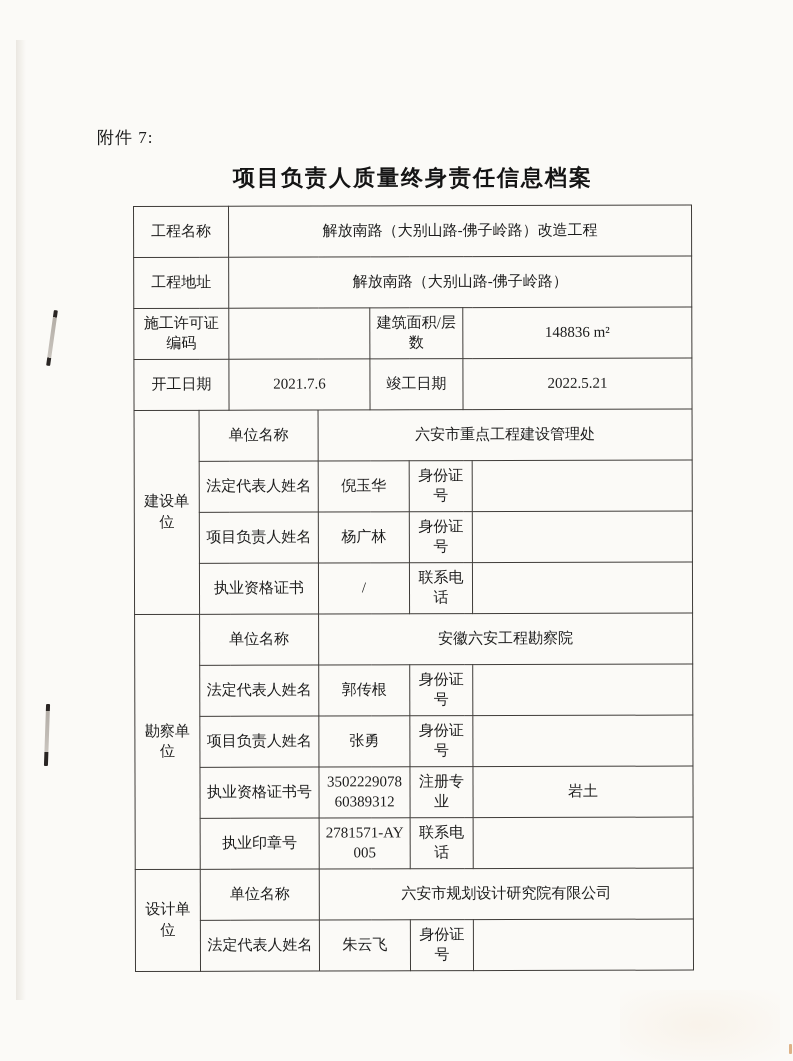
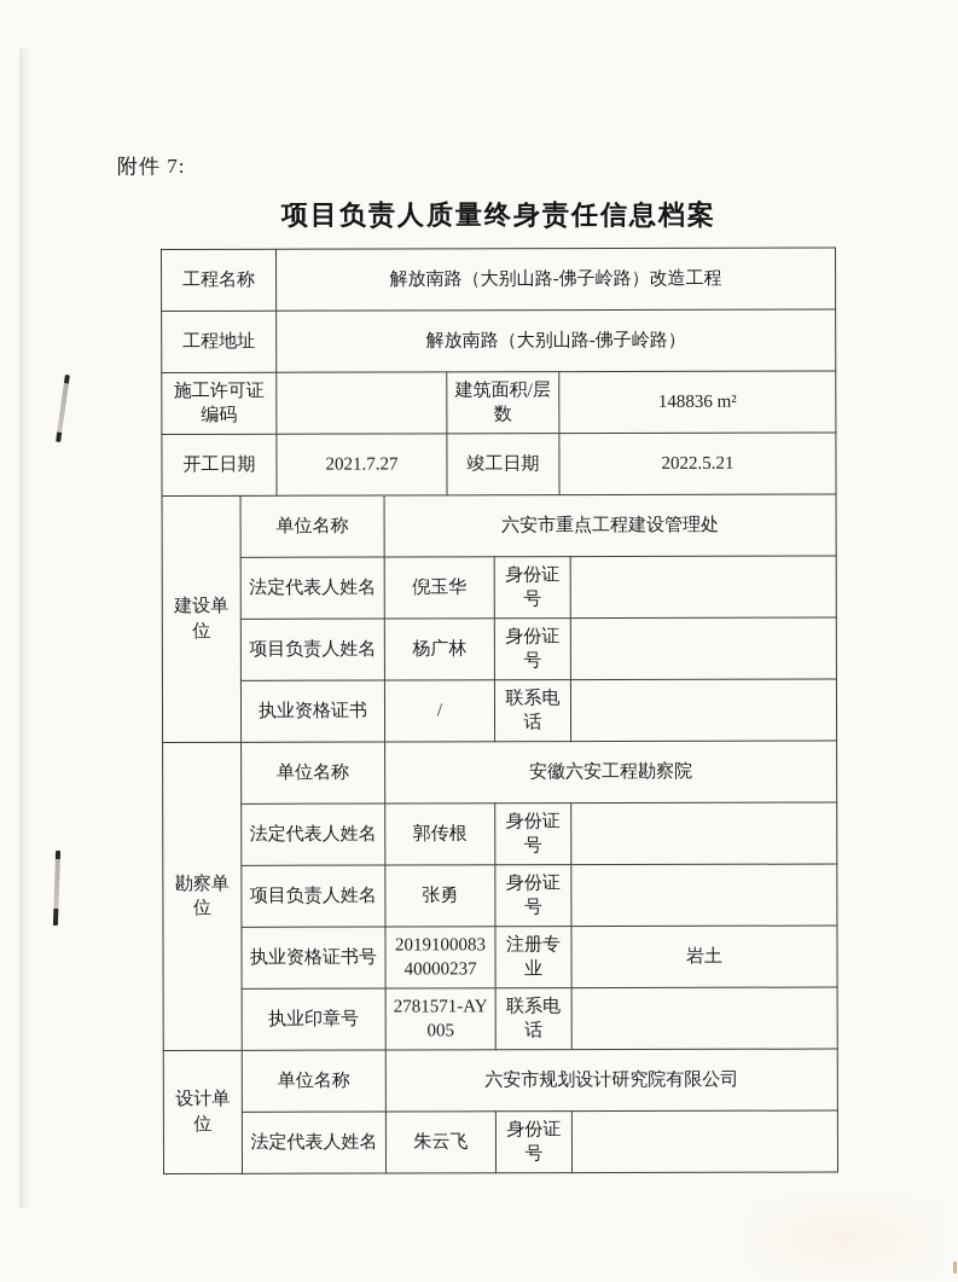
  附件 7:
  项目负责人质量终身责任信息档案
  工程名称	解放南路（大别山路-佛子岭路）改造工程
  工程地址	解放南路（大别山路-佛子岭路）
  施工许可证编码		建筑面积/层数	148836 m²
- 开工日期	2021.7.6	竣工日期	2022.5.21
+ 开工日期	2021.7.27	竣工日期	2022.5.21
  建设单位	单位名称	六安市重点工程建设管理处
  法定代表人姓名	倪玉华	身份证号
  项目负责人姓名	杨广林	身份证号
  执业资格证书	/	联系电话
  勘察单位	单位名称	安徽六安工程勘察院
  法定代表人姓名	郭传根	身份证号
  项目负责人姓名	张勇	身份证号
- 执业资格证书号	350222907860389312	注册专业	岩土
+ 执业资格证书号	201910008340000237	注册专业	岩土
  执业印章号	2781571-AY005	联系电话
  设计单位	单位名称	六安市规划设计研究院有限公司
  法定代表人姓名	朱云飞	身份证号
